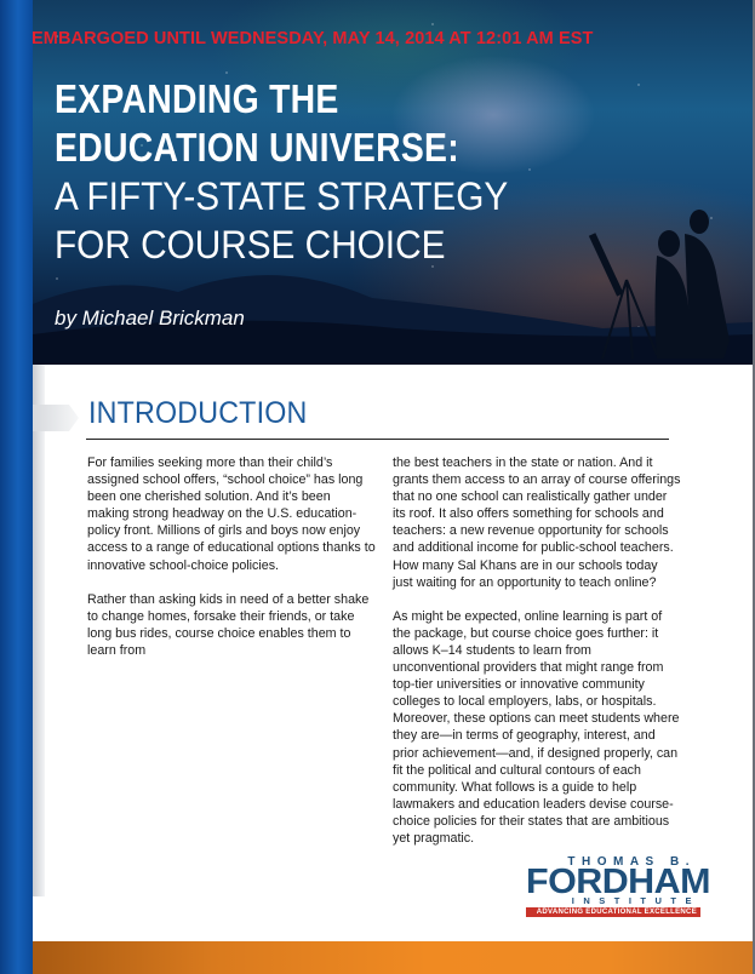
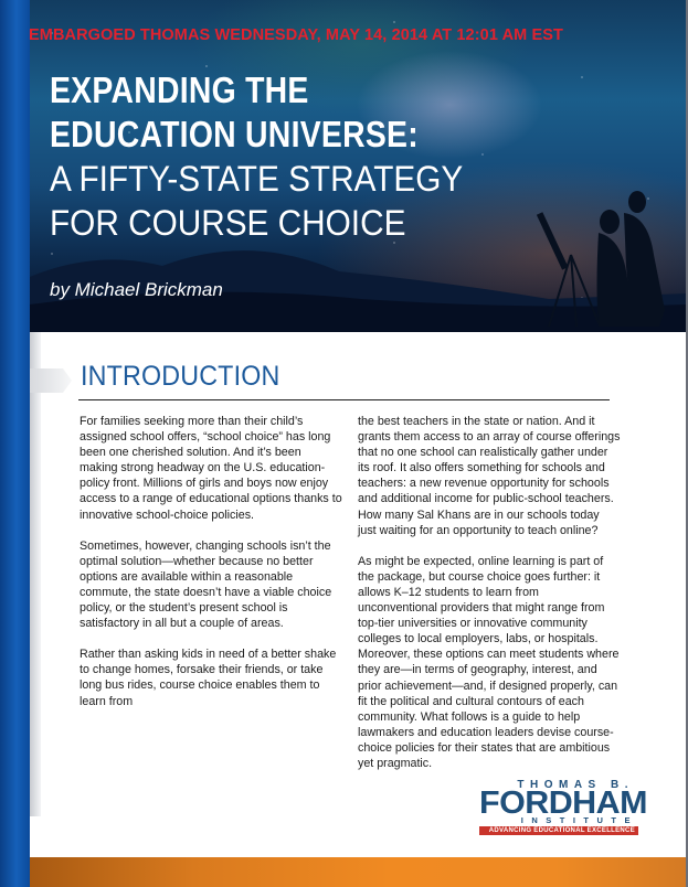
- EMBARGOED UNTIL WEDNESDAY, MAY 14, 2014 AT 12:01 AM EST
+ EMBARGOED THOMAS WEDNESDAY, MAY 14, 2014 AT 12:01 AM EST
  EXPANDING THE
  EDUCATION UNIVERSE:
  A FIFTY-STATE STRATEGY
  FOR COURSE CHOICE
  by Michael Brickman
  INTRODUCTION
  For families seeking more than their child’s assigned school offers, “school choice” has long been one cherished solution. And it’s been making strong headway on the U.S. education-policy front. Millions of girls and boys now enjoy access to a range of educational options thanks to innovative school-choice policies.
+ Sometimes, however, changing schools isn’t the optimal solution—whether because no better options are available within a reasonable commute, the state doesn’t have a viable choice policy, or the student’s present school is satisfactory in all but a couple of areas.
  Rather than asking kids in need of a better shake to change homes, forsake their friends, or take long bus rides, course choice enables them to learn from
  the best teachers in the state or nation. And it grants them access to an array of course offerings that no one school can realistically gather under its roof. It also offers something for schools and teachers: a new revenue opportunity for schools and additional income for public-school teachers. How many Sal Khans are in our schools today just waiting for an opportunity to teach online?
- As might be expected, online learning is part of the package, but course choice goes further: it allows K–14 students to learn from unconventional providers that might range from top-tier universities or innovative community colleges to local employers, labs, or hospitals. Moreover, these options can meet students where they are—in terms of geography, interest, and prior achievement—and, if designed properly, can fit the political and cultural contours of each community. What follows is a guide to help lawmakers and education leaders devise course-choice policies for their states that are ambitious yet pragmatic.
+ As might be expected, online learning is part of the package, but course choice goes further: it allows K–12 students to learn from unconventional providers that might range from top-tier universities or innovative community colleges to local employers, labs, or hospitals. Moreover, these options can meet students where they are—in terms of geography, interest, and prior achievement—and, if designed properly, can fit the political and cultural contours of each community. What follows is a guide to help lawmakers and education leaders devise course-choice policies for their states that are ambitious yet pragmatic.
  THOMAS B.
  FORDHAM
  INSTITUTE
